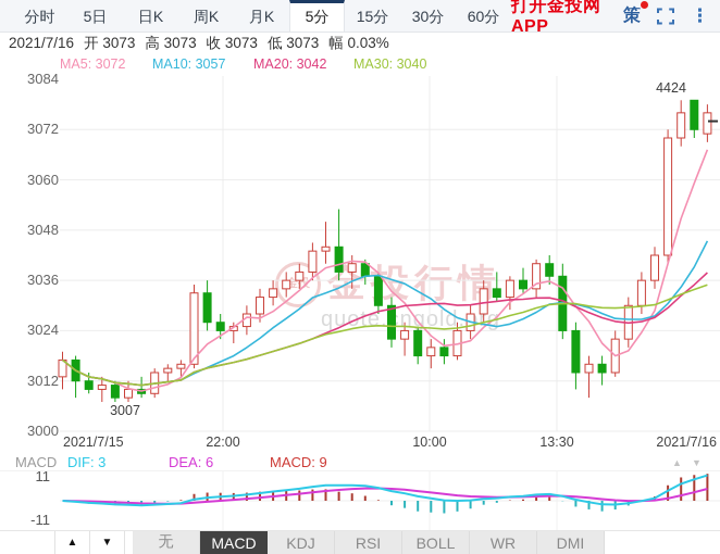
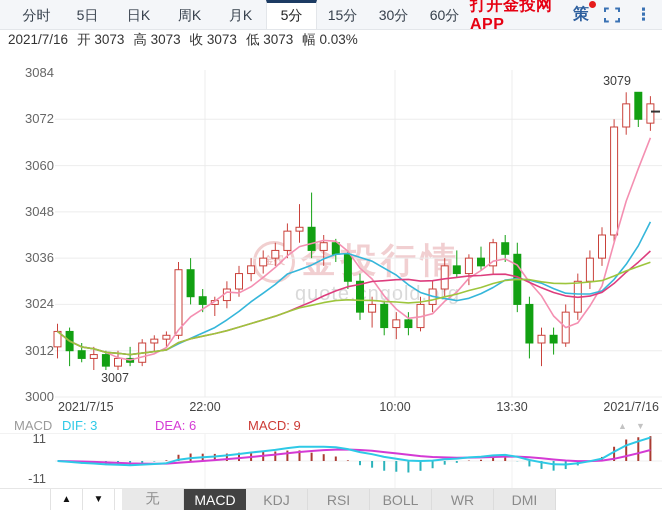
  分时
  5日
  日K
  周K
  月K
  5分
  15分
  30分
  60分
  打开金投网APP
  策
  ⋮
  2021/7/16 开 3073 高 3073 收 3073 低 3073 幅 0.03%
- MA5: 3072
- MA10: 3057
- MA20: 3042
- MA30: 3040
  金投
  投行情
  quote.ngoldr
  3084
  3072
  3060
  3048
  3036
  3024
  3012
  3000
  2021/7/15
  22:00
  10:00
  13:30
  2021/7/16
  3007
- 4424
+ 3079
  MACD
  DIF: 3
  DEA: 6
  MACD: 9
  11
  -11
  ▲
  ▼
  ▲
  ▼
  无
  MACD
  KDJ
  RSI
  BOLL
  WR
  DMI
